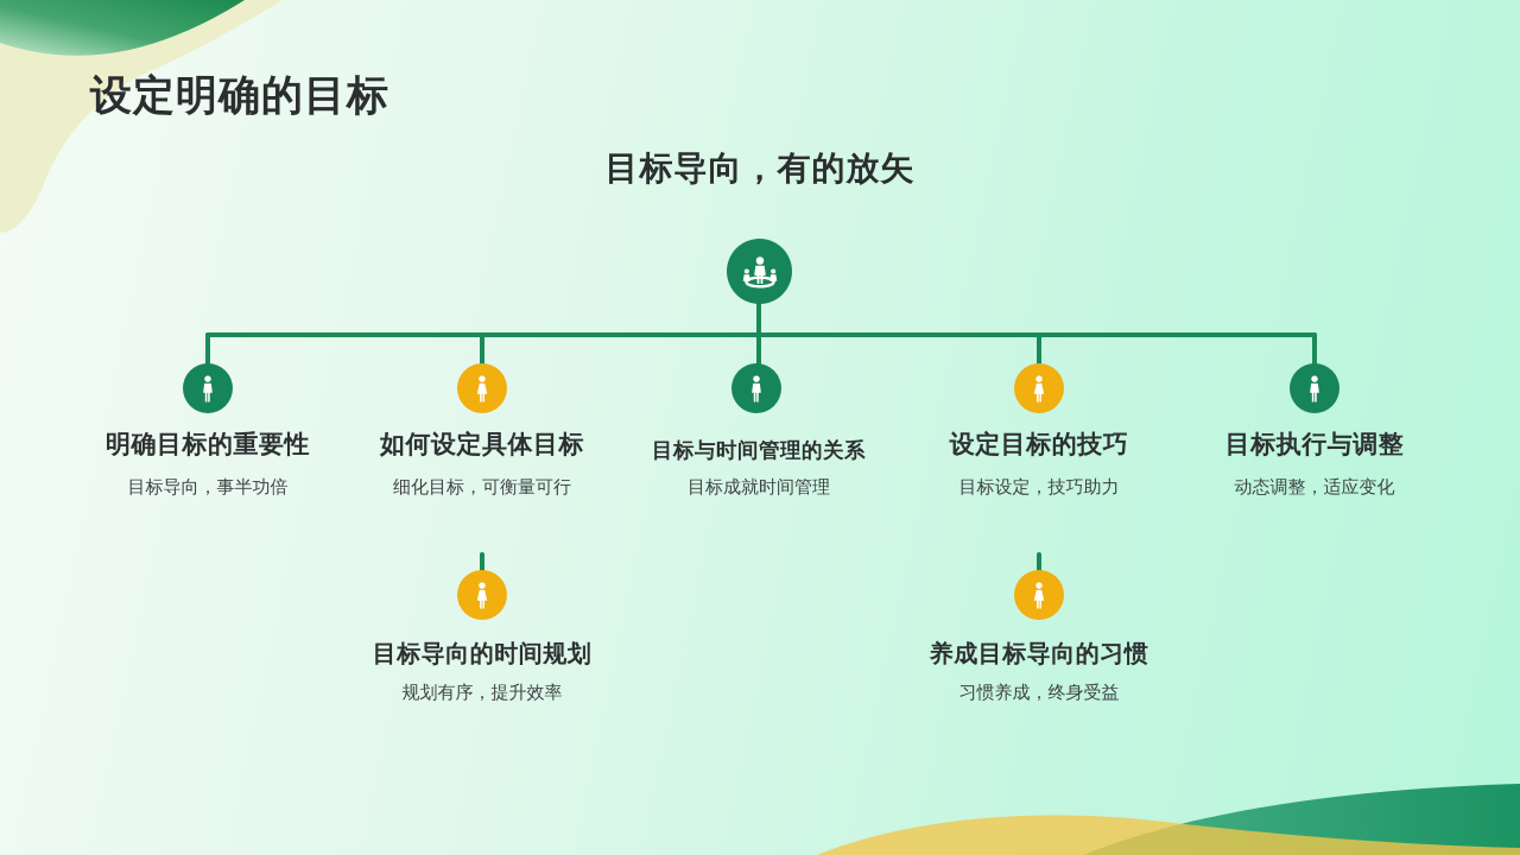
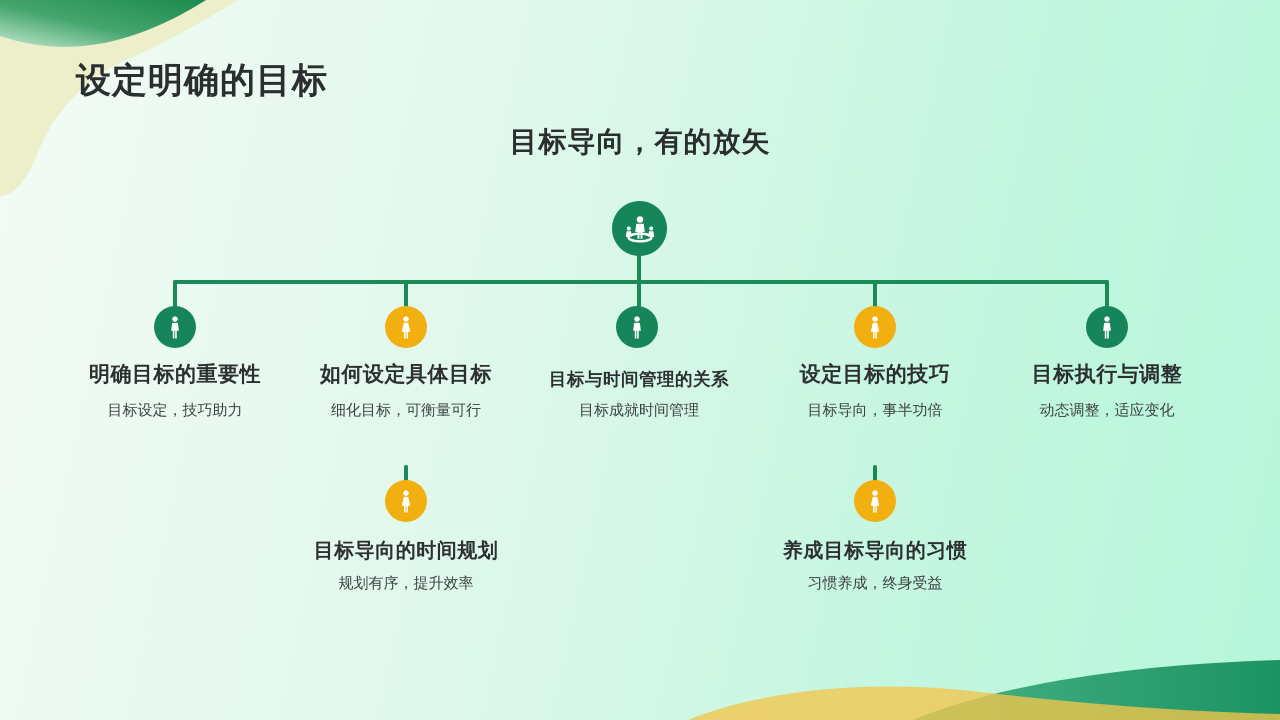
  设定明确的目标
  目标导向，有的放矢
  明确目标的重要性
- 目标导向，事半功倍
+ 目标设定，技巧助力
  如何设定具体目标
  细化目标，可衡量可行
  目标与时间管理的关系
  目标成就时间管理
  设定目标的技巧
- 目标设定，技巧助力
+ 目标导向，事半功倍
  目标执行与调整
  动态调整，适应变化
  目标导向的时间规划
  规划有序，提升效率
  养成目标导向的习惯
  习惯养成，终身受益
